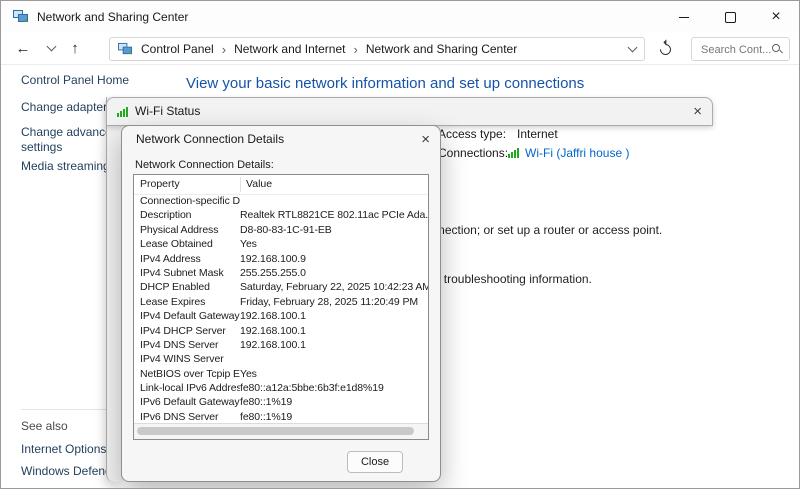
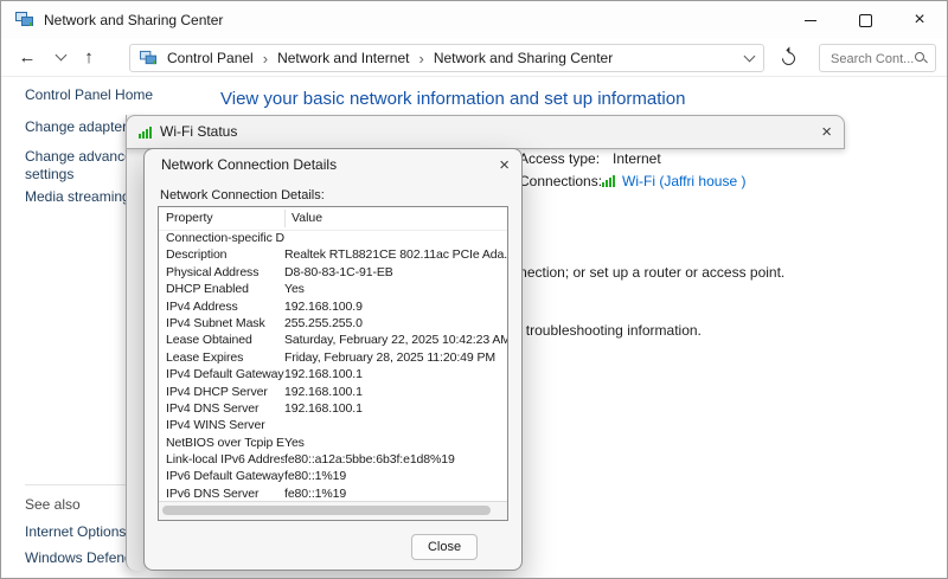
  Network and Sharing Center
  ×
  ←
  ↑
  Control Panel
  ›
  Network and Internet
  ›
  Network and Sharing Center
  Search Cont...
  Control Panel Home
  See also
  Internet Options
- View your basic network information and set up connections
+ View your basic network information and set up information
  Access type:
  Internet
  Connections:
  Wi-Fi (Jaffri house )
  Wi-Fi Status
  ×
  Network Connection Details
  ×
  Network Connection Details:
  Property
  Value
  Connection-specific D
  Description
  Realtek RTL8821CE 802.11ac PCIe Ada.
  Physical Address
  D8-80-83-1C-91-EB
- Lease Obtained
+ DHCP Enabled
  Yes
  IPv4 Address
  192.168.100.9
  IPv4 Subnet Mask
  255.255.255.0
- DHCP Enabled
+ Lease Obtained
  Saturday, February 22, 2025 10:42:23 AM
  Lease Expires
  Friday, February 28, 2025 11:20:49 PM
  IPv4 Default Gateway
  192.168.100.1
  IPv4 DHCP Server
  192.168.100.1
  IPv4 DNS Server
  192.168.100.1
  IPv4 WINS Server
  NetBIOS over Tcpip E
  Yes
  Link-local IPv6 Addres
  fe80::a12a:5bbe:6b3f:e1d8%19
  IPv6 Default Gateway
  fe80::1%19
  IPv6 DNS Server
  fe80::1%19
  Close
